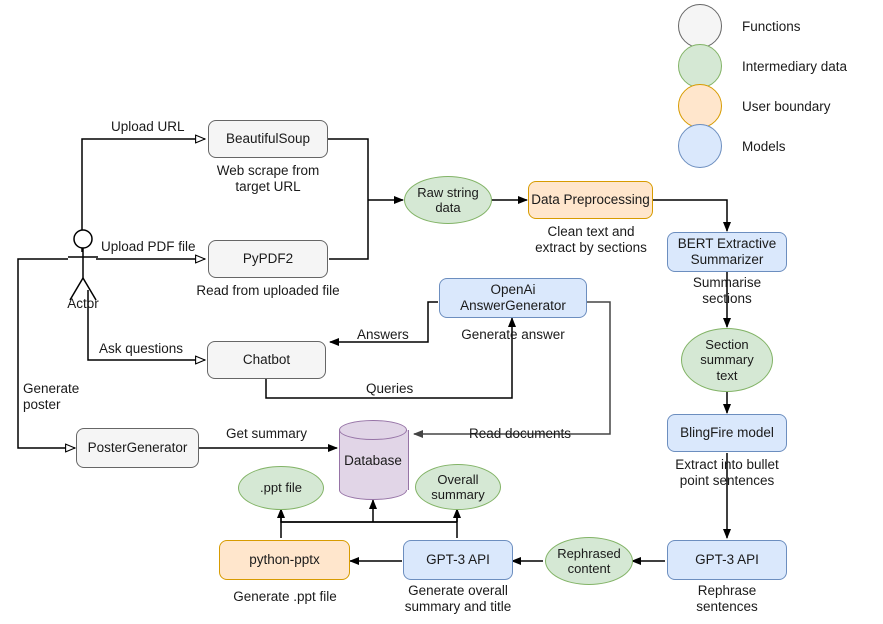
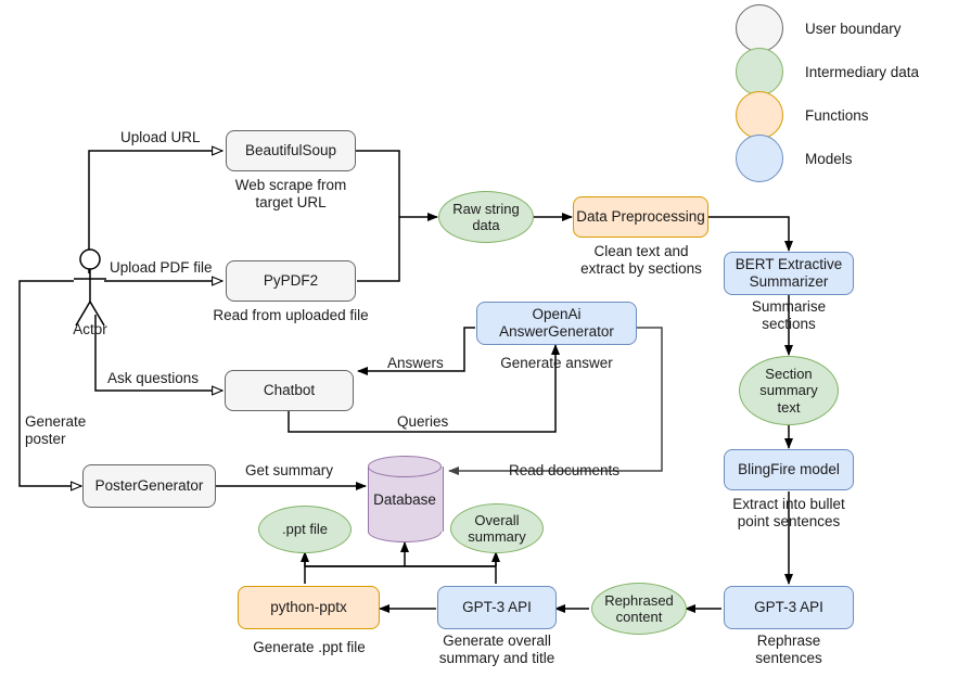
  Actor
  BeautifulSoup
  Web scrape from
  target URL
  PyPDF2
  Read from uploaded file
  Raw string
  data
  Data Preprocessing
  Clean text and
  extract by sections
  BERT Extractive
  Summarizer
  Summarise
  sections
  Section
  summary
  text
  BlingFire model
  Extract into bullet
  point sentences
  GPT-3 API
  Rephrase
  sentences
  Rephrased
  content
  GPT-3 API
  Generate overall
  summary and title
  Overall
  summary
  python-pptx
  Generate .ppt file
  .ppt file
  Database
  PosterGenerator
  Chatbot
  OpenAi
  AnswerGenerator
  Generate answer
  Upload URL
  Upload PDF file
  Ask questions
  Generate
  poster
  Get summary
  Answers
  Queries
  Read documents
- Functions
+ User boundary
  Intermediary data
- User boundary
+ Functions
  Models
